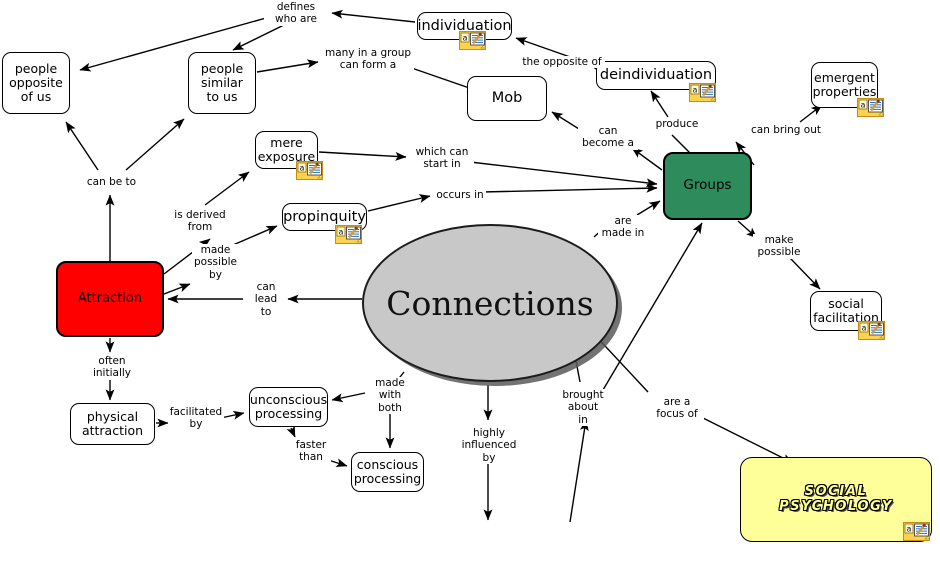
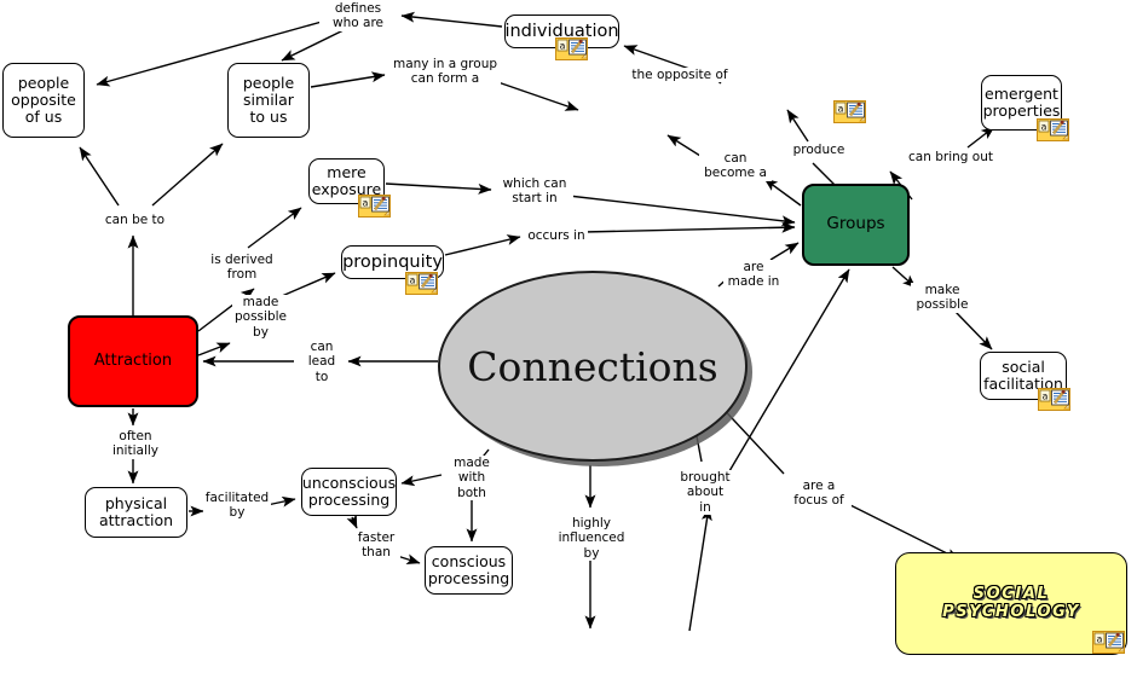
  people
  opposite
  of us
  people
  similar
  to us
  individuation
- Mob
- deindividuation
  emergent
  properties
  mere
  exposure
  propinquity
  Groups
  social
  facilitation
  Attraction
  physical
  attraction
  unconscious
  processing
  conscious
  processing
  SOCIAL PSYCHOLOGY
  Connections
  defines
  who are
  many in a group
  can form a
  the opposite of
  can bring out
  produce
  can
  become a
  which can
  start in
  occurs in
  can be to
  is derived
  from
  made
  possible
  by
  can
  lead
  to
  are
  made in
  make
  possible
  often
  initially
  facilitated
  by
  made
  with
  both
  faster
  than
  highly
  influenced
  by
  brought
  about
  in
  are a
  focus of
  a
  a
  a
  a
  a
  a
  a
